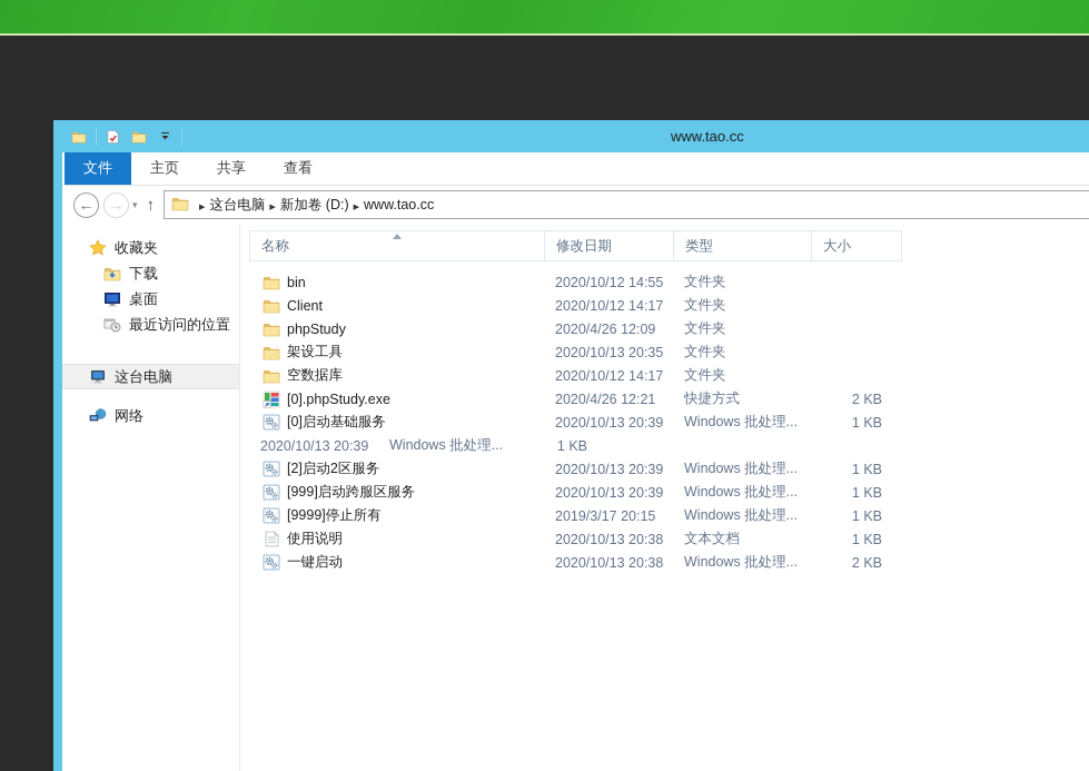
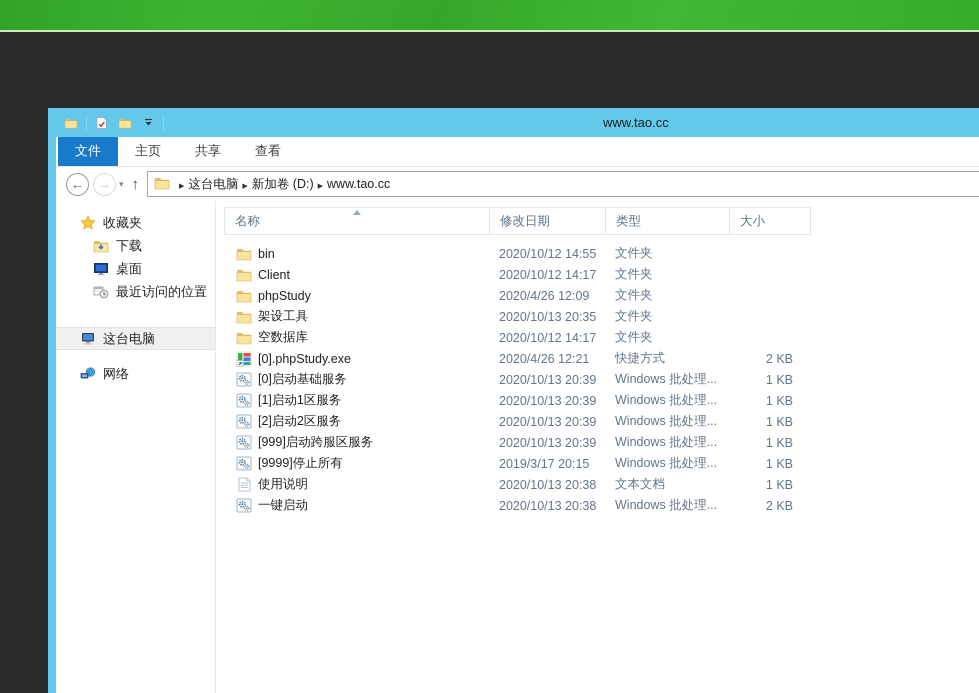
  www.tao.cc
  文件
  主页
  共享
  查看
  ←
  ▾
  ↑
  这台电脑 新加卷 (D:) www.tao.cc
  收藏夹
  下载
  桌面
  最近访问的位置
  这台电脑
  网络
  名称
  修改日期
  类型
  大小
  bin
  2020/10/12 14:55
  文件夹
  Client
  2020/10/12 14:17
  文件夹
  phpStudy
  2020/4/26 12:09
  文件夹
  架设工具
  2020/10/13 20:35
  文件夹
  空数据库
  2020/10/12 14:17
  文件夹
  [0].phpStudy.exe
  2020/4/26 12:21
  快捷方式
  2 KB
  [0]启动基础服务
  2020/10/13 20:39
  Windows 批处理...
  1 KB
+ [1]启动1区服务
  2020/10/13 20:39
  Windows 批处理...
  1 KB
  [2]启动2区服务
  2020/10/13 20:39
  Windows 批处理...
  1 KB
  [999]启动跨服区服务
  2020/10/13 20:39
  Windows 批处理...
  1 KB
  [9999]停止所有
  2019/3/17 20:15
  Windows 批处理...
  1 KB
  使用说明
  2020/10/13 20:38
  文本文档
  1 KB
  一键启动
  2020/10/13 20:38
  Windows 批处理...
  2 KB
